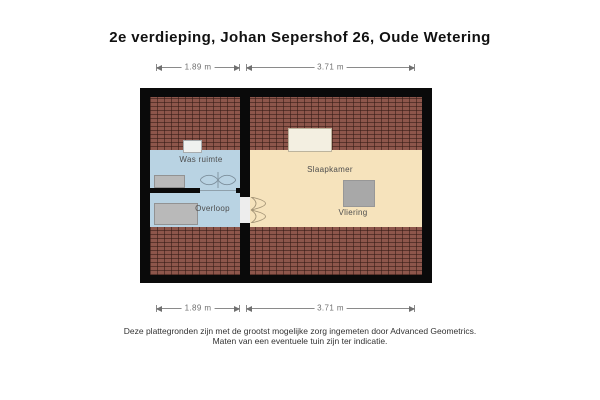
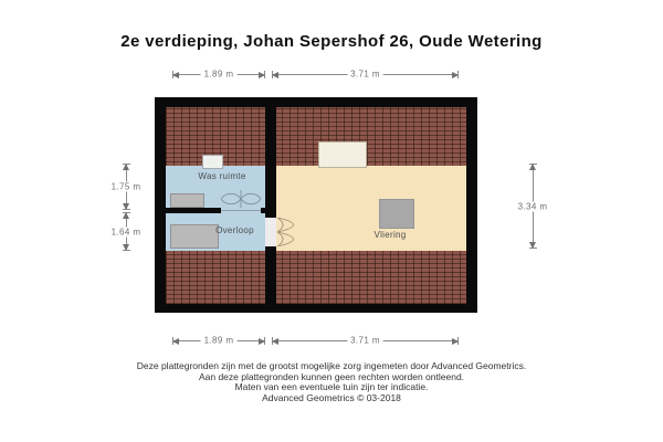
  2e verdieping, Johan Sepershof 26, Oude Wetering
  1.89 m
  3.71 m
+ 1.75 m
+ 1.64 m
+ 3.34 m
  Was ruimte
  Overloop
- Slaapkamer
  Vliering
  1.89 m
  3.71 m
  Deze plattegronden zijn met de grootst mogelijke zorg ingemeten door Advanced Geometrics.
+ Aan deze plattegronden kunnen geen rechten worden ontleend.
  Maten van een eventuele tuin zijn ter indicatie.
+ Advanced Geometrics © 03-2018
